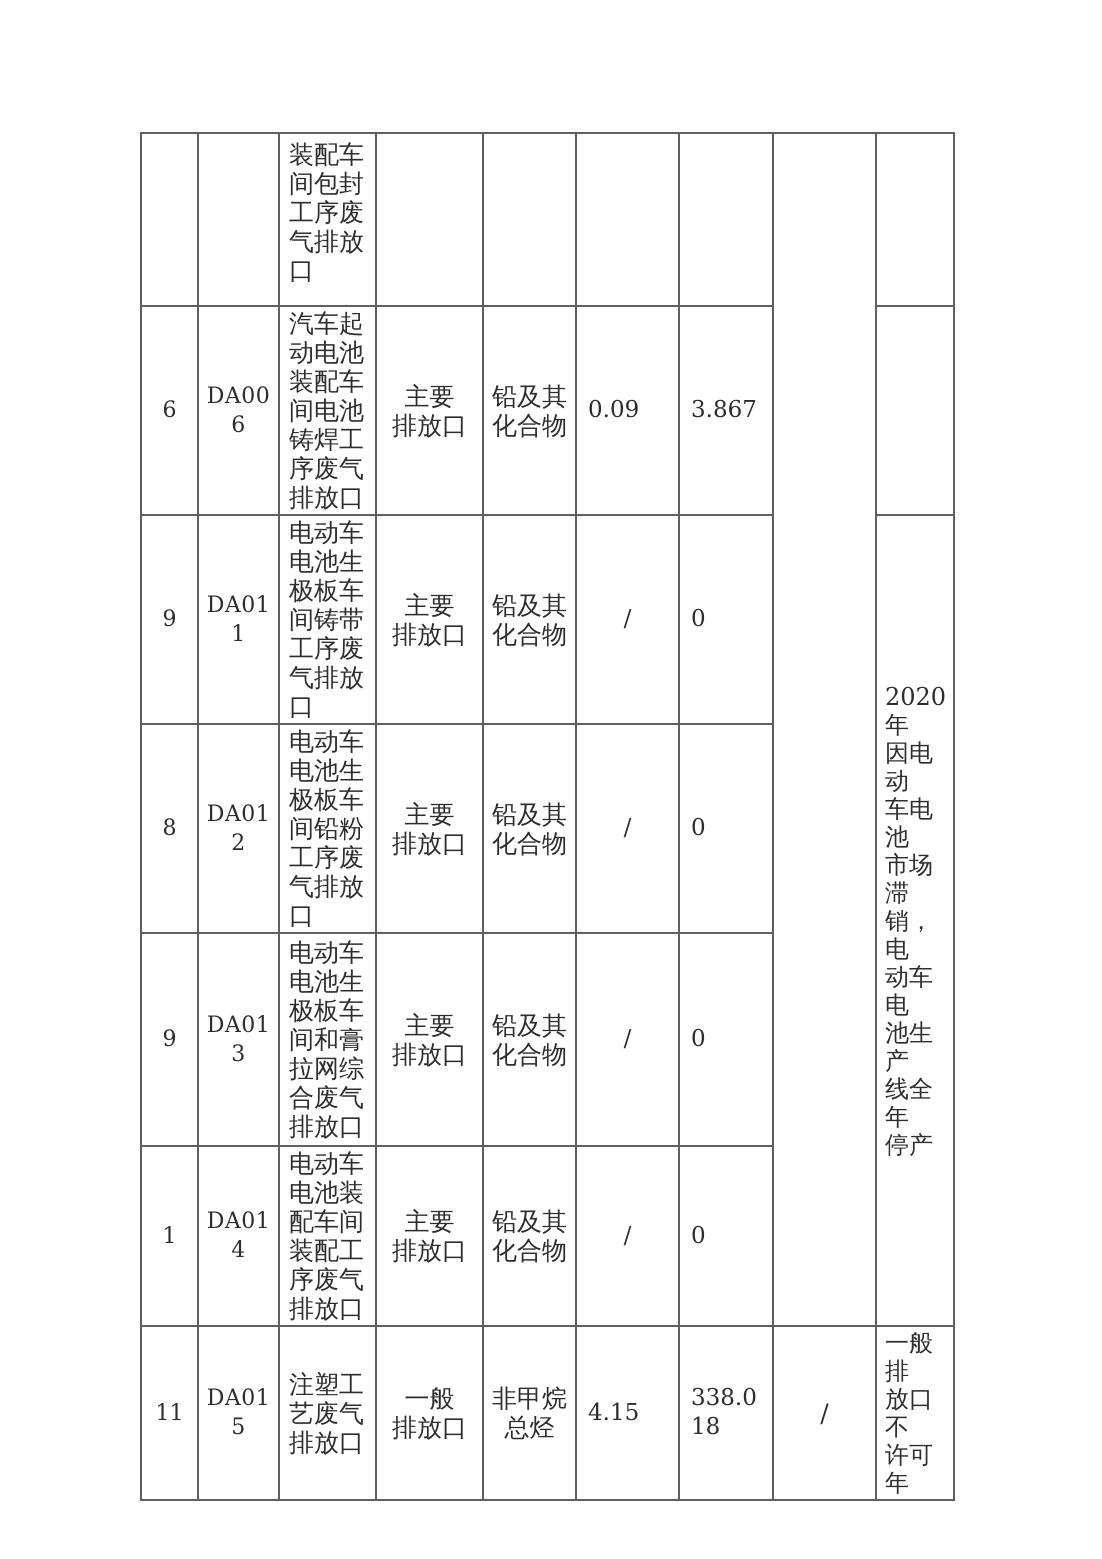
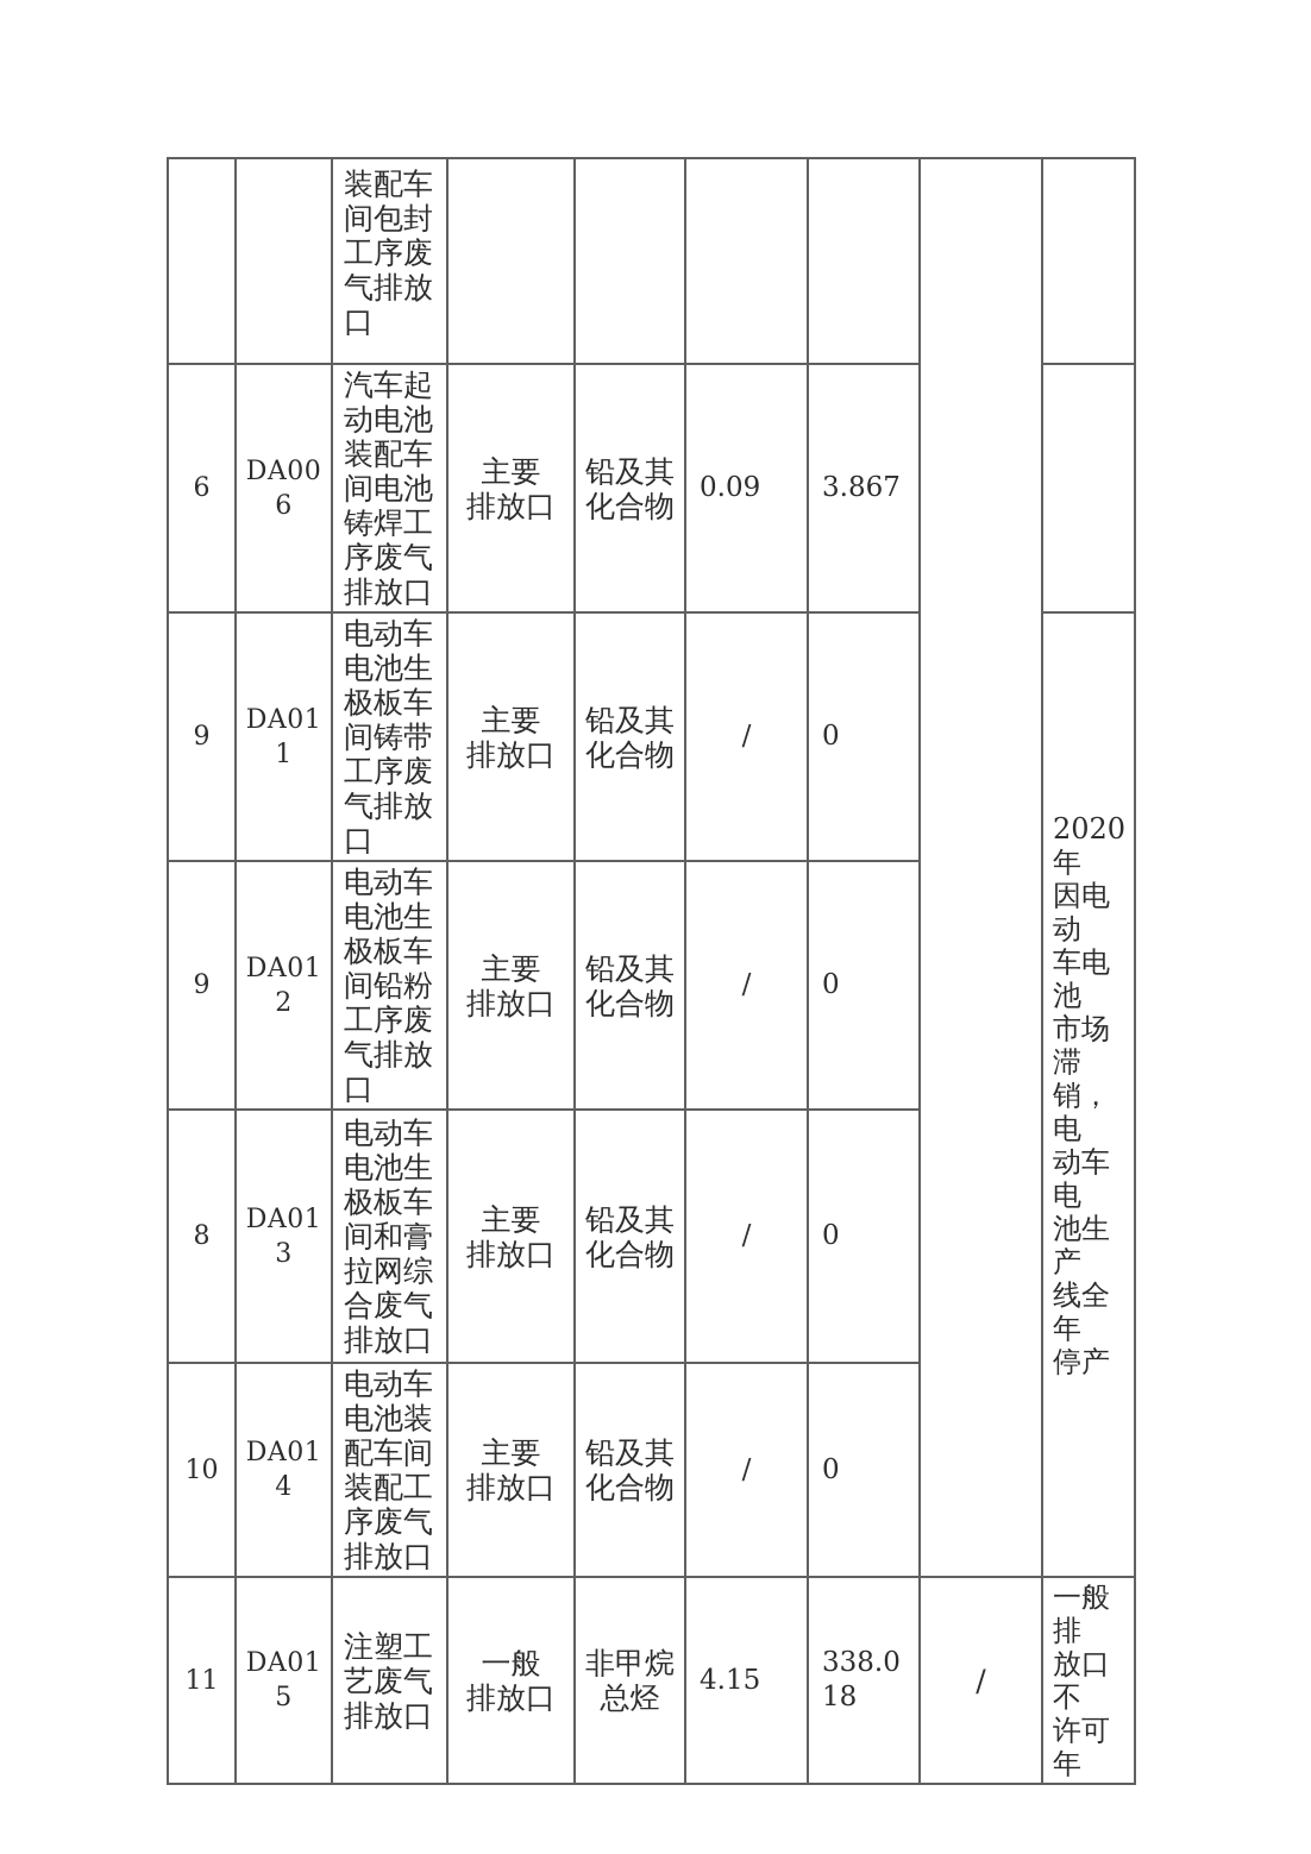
  		装配车 间包封 工序废 气排放 口
  6	DA006	汽车起 动电池 装配车 间电池 铸焊工 序废气 排放口	主要 排放口	铅及其 化合物	0.09	3.867
  9	DA011	电动车 电池生 极板车 间铸带 工序废 气排放 口	主要 排放口	铅及其 化合物	/	0	2020 年 因电动 车电池 市场滞 销，电 动车电 池生产 线全年 停产
- 8	DA012	电动车 电池生 极板车 间铅粉 工序废 气排放 口	主要 排放口	铅及其 化合物	/	0
+ 9	DA012	电动车 电池生 极板车 间铅粉 工序废 气排放 口	主要 排放口	铅及其 化合物	/	0
- 9	DA013	电动车 电池生 极板车 间和膏 拉网综 合废气 排放口	主要 排放口	铅及其 化合物	/	0
+ 8	DA013	电动车 电池生 极板车 间和膏 拉网综 合废气 排放口	主要 排放口	铅及其 化合物	/	0
- 1	DA014	电动车 电池装 配车间 装配工 序废气 排放口	主要 排放口	铅及其 化合物	/	0
+ 10	DA014	电动车 电池装 配车间 装配工 序废气 排放口	主要 排放口	铅及其 化合物	/	0
  11	DA015	注塑工 艺废气 排放口	一般 排放口	非甲烷 总烃	4.15	338.018	/	一般排 放口不 许可年
